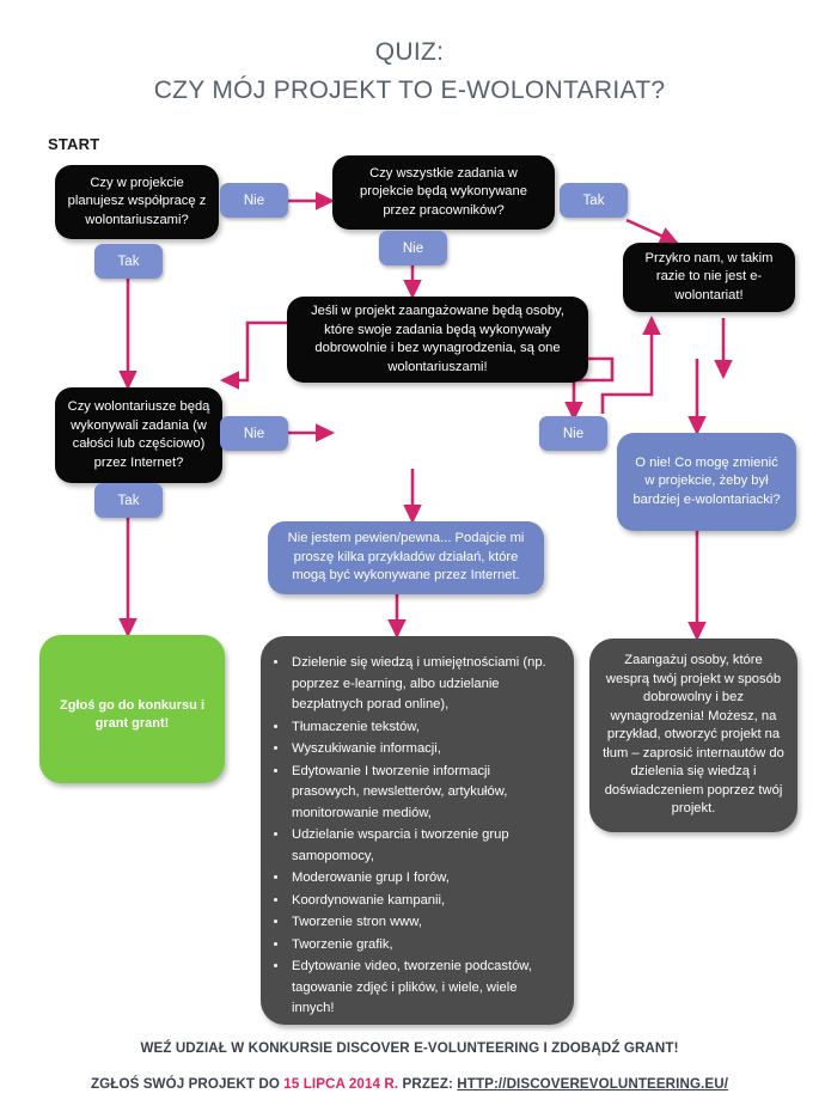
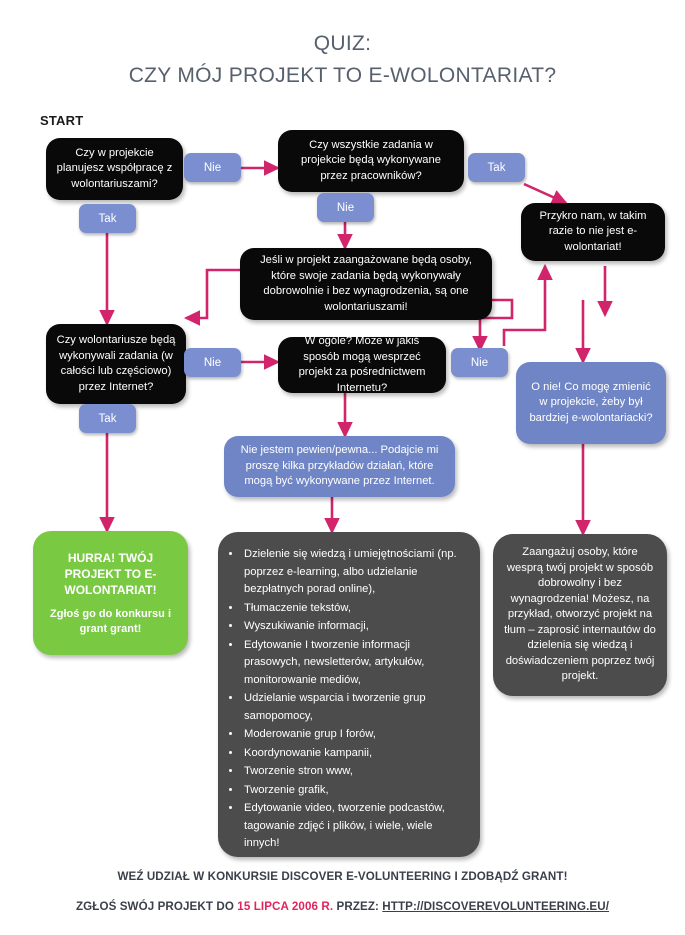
  QUIZ:
  CZY MÓJ PROJEKT TO E-WOLONTARIAT?
  START
  Czy w projekcie planujesz współpracę z wolontariuszami?
  Nie
  Tak
  Czy wszystkie zadania w projekcie będą wykonywane przez pracowników?
  Tak
  Nie
  Przykro nam, w takim razie to nie jest e-wolontariat!
  Jeśli w projekt zaangażowane będą osoby, które swoje zadania będą wykonywały dobrowolnie i bez wynagrodzenia, są one wolontariuszami!
  Czy wolontariusze będą wykonywali zadania (w całości lub częściowo) przez Internet?
  Nie
  Tak
+ W ogóle? Może w jakiś sposób mogą wesprzeć projekt za pośrednictwem Internetu?
  Nie
  O nie! Co mogę zmienić w projekcie, żeby był bardziej e-wolontariacki?
  Nie jestem pewien/pewna... Podajcie mi proszę kilka przykładów działań, które mogą być wykonywane przez Internet.
+ HURRA! TWÓJ PROJEKT TO E-WOLONTARIAT!
  Zgłoś go do konkursu i grant grant!
  Dzielenie się wiedzą i umiejętnościami (np. poprzez e-learning, albo udzielanie bezpłatnych porad online),
  Tłumaczenie tekstów,
  Wyszukiwanie informacji,
  Edytowanie I tworzenie informacji prasowych, newsletterów, artykułów, monitorowanie mediów,
  Udzielanie wsparcia i tworzenie grup samopomocy,
  Moderowanie grup I forów,
  Koordynowanie kampanii,
  Tworzenie stron www,
  Tworzenie grafik,
  Edytowanie video, tworzenie podcastów, tagowanie zdjęć i plików, i wiele, wiele innych!
  Zaangażuj osoby, które wesprą twój projekt w sposób dobrowolny i bez wynagrodzenia! Możesz, na przykład, otworzyć projekt na tłum – zaprosić internautów do dzielenia się wiedzą i doświadczeniem poprzez twój projekt.
  WEŹ UDZIAŁ W KONKURSIE DISCOVER E-VOLUNTEERING I ZDOBĄDŹ GRANT!
- ZGŁOŚ SWÓJ PROJEKT DO 15 LIPCA 2014 R. PRZEZ: HTTP://DISCOVEREVOLUNTEERING.EU/
+ ZGŁOŚ SWÓJ PROJEKT DO 15 LIPCA 2006 R. PRZEZ: HTTP://DISCOVEREVOLUNTEERING.EU/
